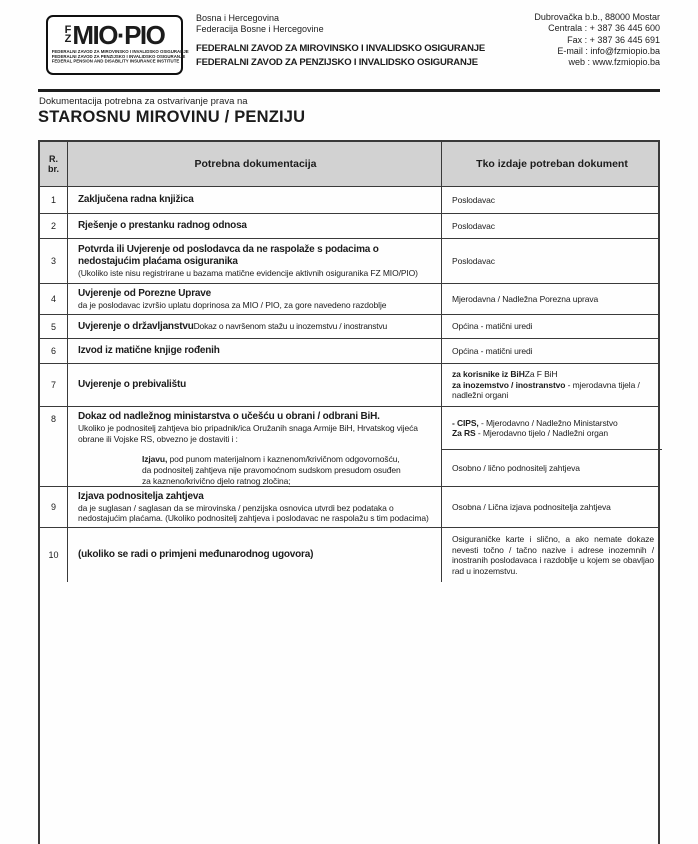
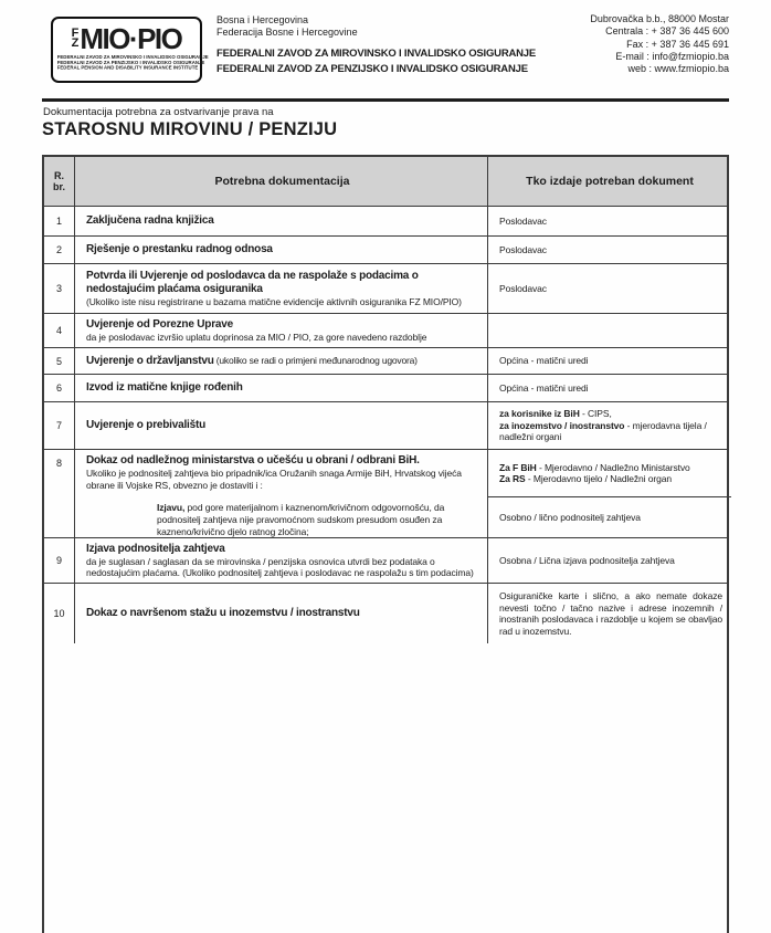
  F
  Z
  MIO·PIO
  Bosna i Hercegovina
  Federacija Bosne i Hercegovine
  FEDERALNI ZAVOD ZA MIROVINSKO I INVALIDSKO OSIGURANJE
  FEDERALNI ZAVOD ZA PENZIJSKO I INVALIDSKO OSIGURANJE
  Dubrovačka b.b., 88000 Mostar
  Centrala : + 387 36 445 600
  Fax : + 387 36 445 691
  E-mail : info@fzmiopio.ba
  web : www.fzmiopio.ba
  Dokumentacija potrebna za ostvarivanje prava na
  STAROSNU MIROVINU / PENZIJU
  R.
  br.
  Potrebna dokumentacija
  Tko izdaje potreban dokument
  1
  Zaključena radna knjižica
  Poslodavac
  2
  Rješenje o prestanku radnog odnosa
  Poslodavac
  3
  Potvrda ili Uvjerenje od poslodavca da ne raspolaže s podacima o nedostajućim plaćama osiguranika
  (Ukoliko iste nisu registrirane u bazama matične evidencije aktivnih osiguranika FZ MIO/PIO)
  Poslodavac
  4
  Uvjerenje od Porezne Uprave
  da je poslodavac izvršio uplatu doprinosa za MIO / PIO, za gore navedeno razdoblje
- Mjerodavna / Nadležna Porezna uprava
  5
- Uvjerenje o državljanstvuDokaz o navršenom stažu u inozemstvu / inostranstvu
+ Uvjerenje o državljanstvu (ukoliko se radi o primjeni međunarodnog ugovora)
  Općina - matični uredi
  6
  Izvod iz matične knjige rođenih
  Općina - matični uredi
  7
  Uvjerenje o prebivalištu
- za korisnike iz BiHZa F BiH
+ za korisnike iz BiH - CIPS,
  za inozemstvo / inostranstvo - mjerodavna tijela / nadležni organi
  8
  Dokaz od nadležnog ministarstva o učešću u obrani / odbrani BiH.
  Ukoliko je podnositelj zahtjeva bio pripadnik/ica Oružanih snaga Armije BiH, Hrvatskog vijeća obrane ili Vojske RS, obvezno je dostaviti i :
- Izjavu, pod punom materijalnom i kaznenom/krivičnom odgovornošću, da podnositelj zahtjeva nije pravomoćnom sudskom presudom osuđen za kazneno/krivično djelo ratnog zločina;
+ Izjavu, pod gore materijalnom i kaznenom/krivičnom odgovornošću, da podnositelj zahtjeva nije pravomoćnom sudskom presudom osuđen za kazneno/krivično djelo ratnog zločina;
- - CIPS, - Mjerodavno / Nadležno Ministarstvo
+ Za F BiH - Mjerodavno / Nadležno Ministarstvo
  Za RS - Mjerodavno tijelo / Nadležni organ
  Osobno / lično podnositelj zahtjeva
  9
  Izjava podnositelja zahtjeva
  da je suglasan / saglasan da se mirovinska / penzijska osnovica utvrdi bez podataka o nedostajućim plaćama. (Ukoliko podnositelj zahtjeva i poslodavac ne raspolažu s tim podacima)
  Osobna / Lična izjava podnositelja zahtjeva
  10
- (ukoliko se radi o primjeni međunarodnog ugovora)
+ Dokaz o navršenom stažu u inozemstvu / inostranstvu
  Osiguraničke karte i slično, a ako nemate dokaze nevesti točno / tačno nazive i adrese inozemnih / inostranih poslodavaca i razdoblje u kojem se obavljao rad u inozemstvu.
